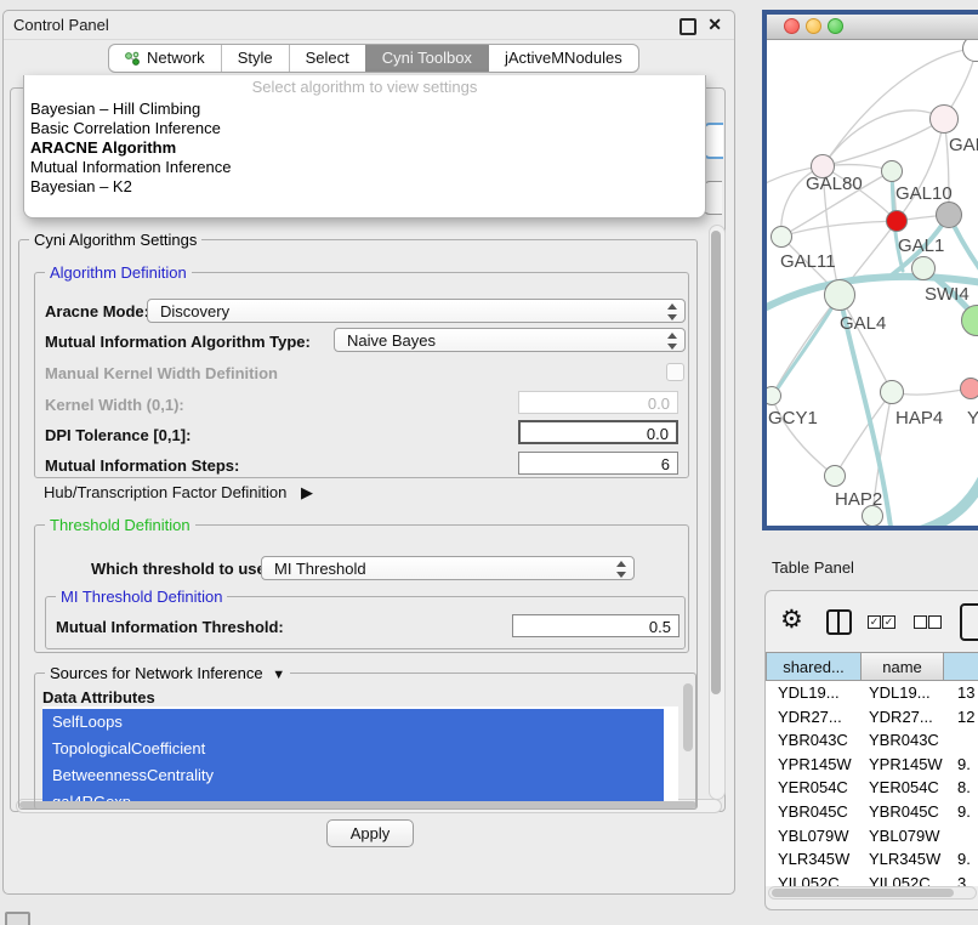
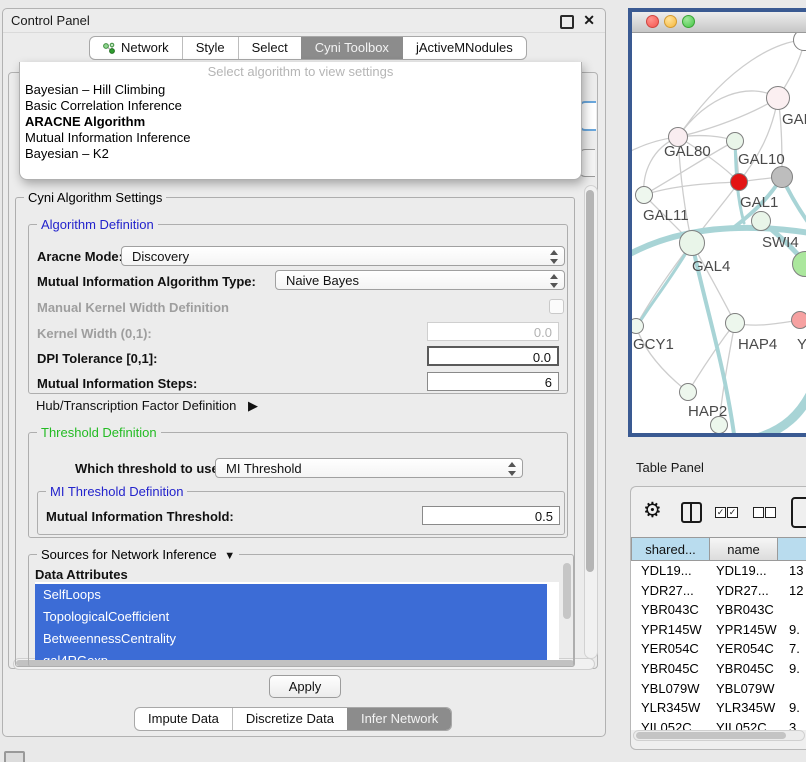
  Control Panel
  ✕
  Network
  Style
  Select
  Cyni Toolbox
  jActiveMNodules
  Cyni Algorithm Settings
  Algorithm Definition
  Aracne Mode
  Discovery
  Mutual Information Algorithm Type:
  Naive Bayes
  Manual Kernel Width Definition
  Kernel Width (0,1):
  0.0
  DPI Tolerance [0,1]:
  0.0
  Mutual Information Steps:
  6
  Hub/Transcription Factor Definition ▶
  Threshold Definition
  Which threshold to us
  MI Threshold
  MI Threshold Definition
  Mutual Information Threshold:
  0.5
  Sources for Network Inference ▼
  Data Attributes
  SelfLoops
  TopologicalCoefficient
  BetweennessCentrality
  Apply
+ Impute Data
+ Discretize Data
+ Infer Network
  Select algorithm to view settings
  Bayesian – Hill Climbing
  Basic Correlation Inference
  ARACNE Algorithm
  Mutual Information Inference
  Bayesian – K2
  GAL80
  GAL10
  GAL1
  GAL11
  SWI4
  GAL4
  GCY1
  HAP4
  Y
  HAP2
  Table Panel
  ⚙
  ✓
  ✓
  shared...
  name
  YDL19...
  YDL19...
  13
  YDR27...
  YDR27...
  12
  YBR043C
  YBR043C
  YPR145W
  YPR145W
  9.
  YER054C
  YER054C
- 8.
+ 7.
  YBR045C
  YBR045C
  9.
  YBL079W
  YBL079W
  YLR345W
  YLR345W
  9.
  YIL052C
  YIL052C
  3
